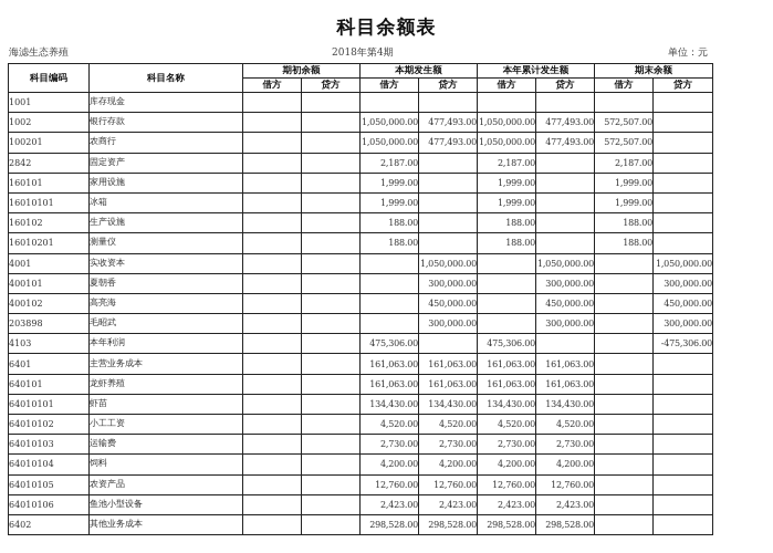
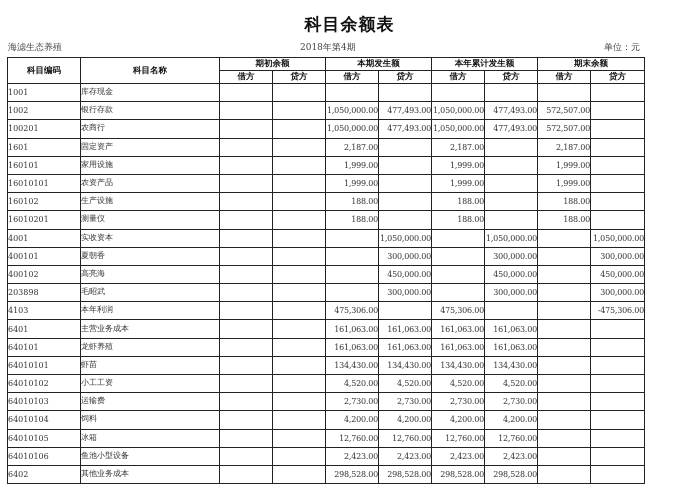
  科目余额表
  海滤生态养殖
  2018年第4期
  单位：元
  科目编码	科目名称	期初余额	本期发生额	本年累计发生额	期末余额
  借方	贷方	借方	贷方	借方	贷方	借方	贷方
  1001	库存现金
  1002	银行存款			1,050,000.00	477,493.00	1,050,000.00	477,493.00	572,507.00
  100201	农商行			1,050,000.00	477,493.00	1,050,000.00	477,493.00	572,507.00
- 2842	固定资产			2,187.00		2,187.00		2,187.00
+ 1601	固定资产			2,187.00		2,187.00		2,187.00
  160101	家用设施			1,999.00		1,999.00		1,999.00
- 16010101	冰箱			1,999.00		1,999.00		1,999.00
+ 16010101	农资产品			1,999.00		1,999.00		1,999.00
  160102	生产设施			188.00		188.00		188.00
  16010201	测量仪			188.00		188.00		188.00
  4001	实收资本				1,050,000.00		1,050,000.00		1,050,000.00
  400101	夏朝香				300,000.00		300,000.00		300,000.00
  400102	高亮海				450,000.00		450,000.00		450,000.00
  203898	毛昭武				300,000.00		300,000.00		300,000.00
  4103	本年利润			475,306.00		475,306.00			-475,306.00
  6401	主营业务成本			161,063.00	161,063.00	161,063.00	161,063.00
  640101	龙虾养殖			161,063.00	161,063.00	161,063.00	161,063.00
  64010101	虾苗			134,430.00	134,430.00	134,430.00	134,430.00
  64010102	小工工资			4,520.00	4,520.00	4,520.00	4,520.00
  64010103	运输费			2,730.00	2,730.00	2,730.00	2,730.00
  64010104	饲料			4,200.00	4,200.00	4,200.00	4,200.00
- 64010105	农资产品			12,760.00	12,760.00	12,760.00	12,760.00
+ 64010105	冰箱			12,760.00	12,760.00	12,760.00	12,760.00
  64010106	鱼池小型设备			2,423.00	2,423.00	2,423.00	2,423.00
  6402	其他业务成本			298,528.00	298,528.00	298,528.00	298,528.00
